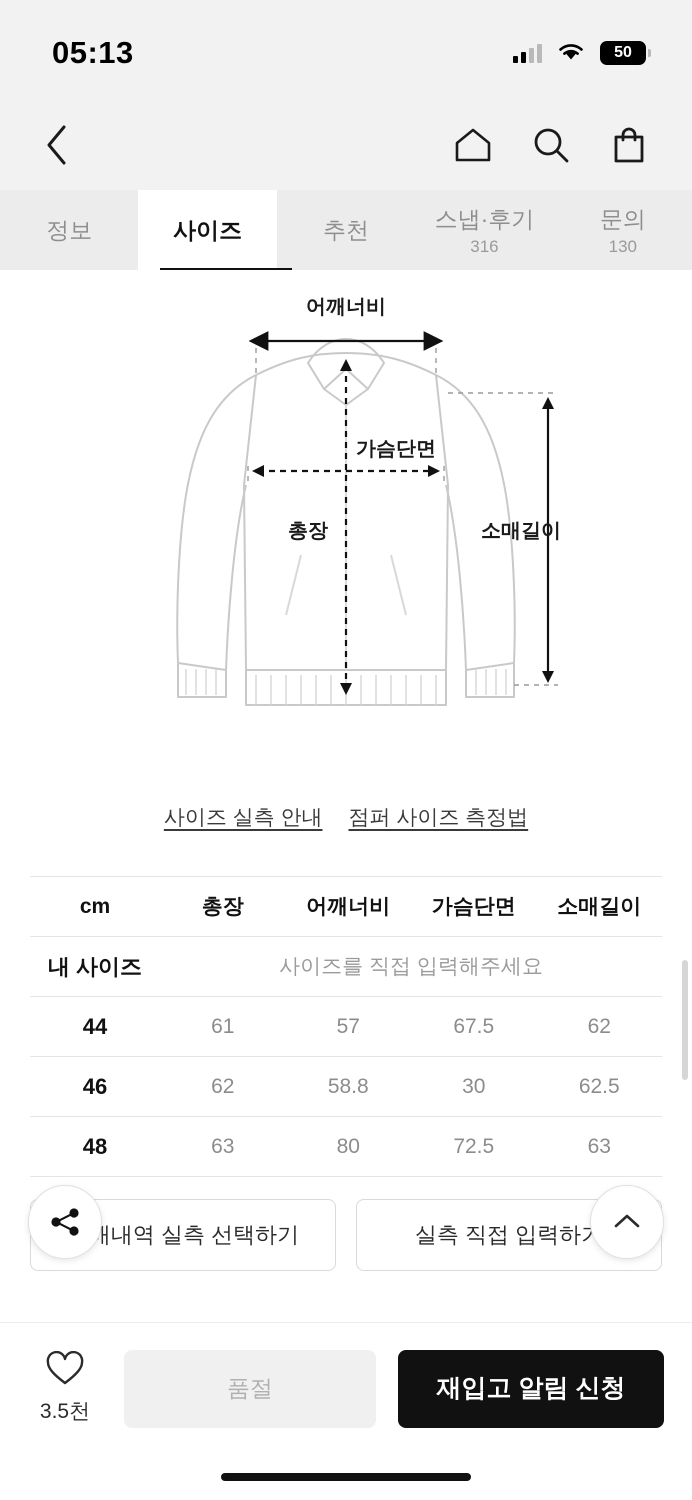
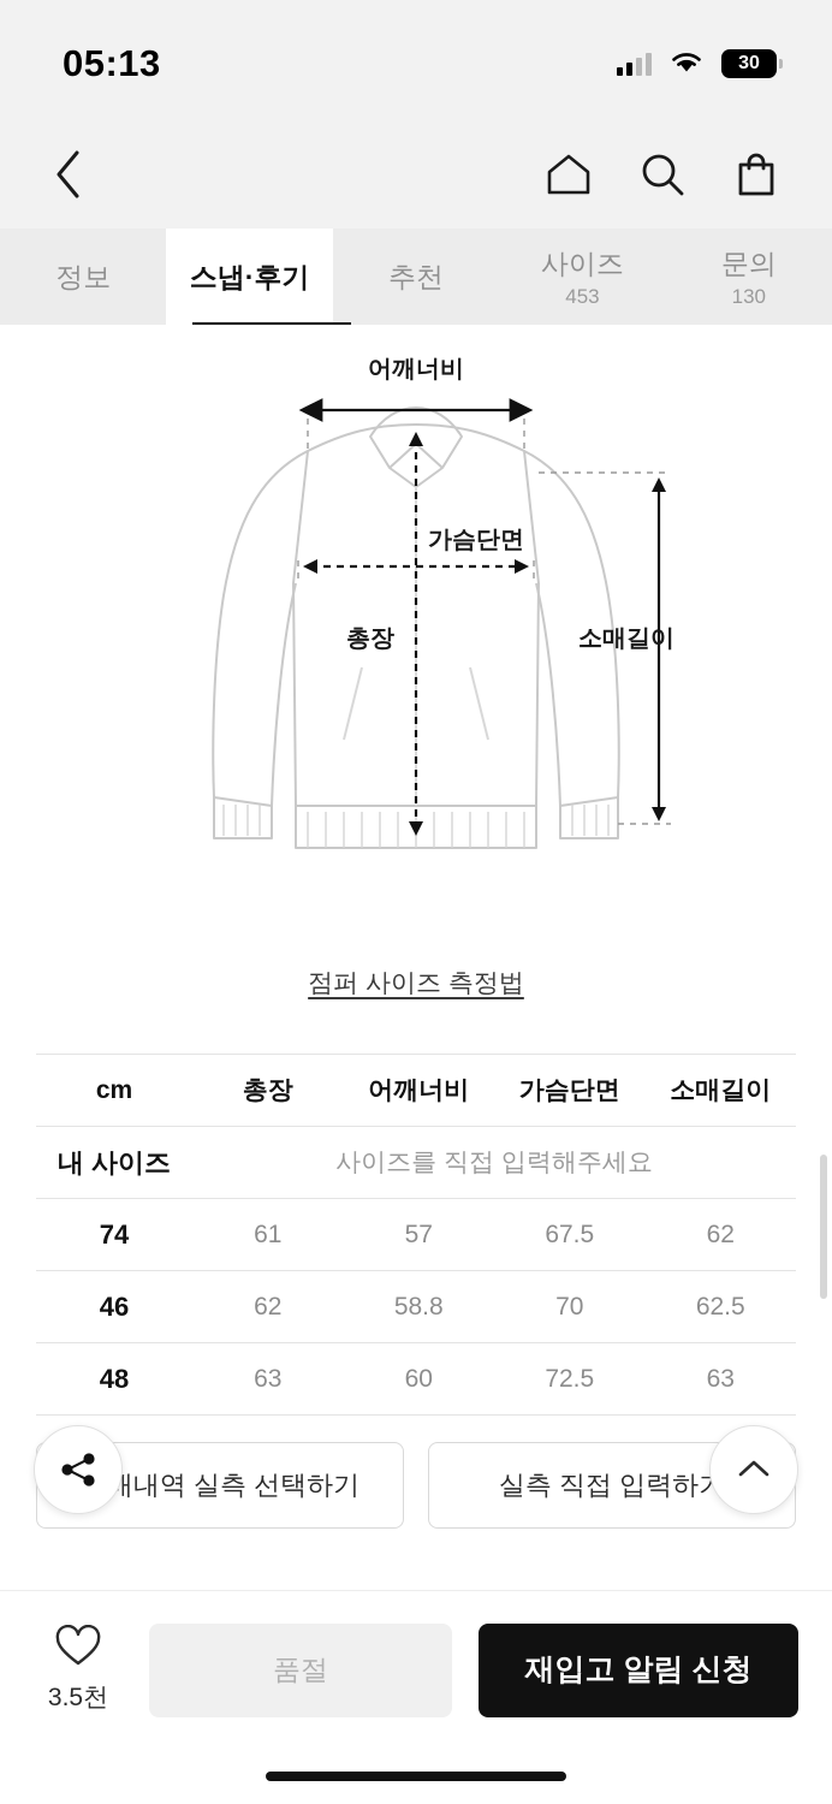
  05:13
- 50
+ 30
  정보
- 사이즈
+ 스냅·후기
  추천
- 스냅·후기
+ 사이즈
- 316
+ 453
  문의
  130
  어깨너비
  가슴단면
  총장
  소매길이
- 사이즈 실측 안내
  점퍼 사이즈 측정법
  cm	총장	어깨너비	가슴단면	소매길이
  내 사이즈	사이즈를 직접 입력해주세요
- 44	61	57	67.5	62
+ 74	61	57	67.5	62
- 46	62	58.8	30	62.5
+ 46	62	58.8	70	62.5
- 48	63	80	72.5	63
+ 48	63	60	72.5	63
  매내역 실측 선택하기
  실측 직접 입력하
  3.5천
  품절
  재입고 알림 신청
